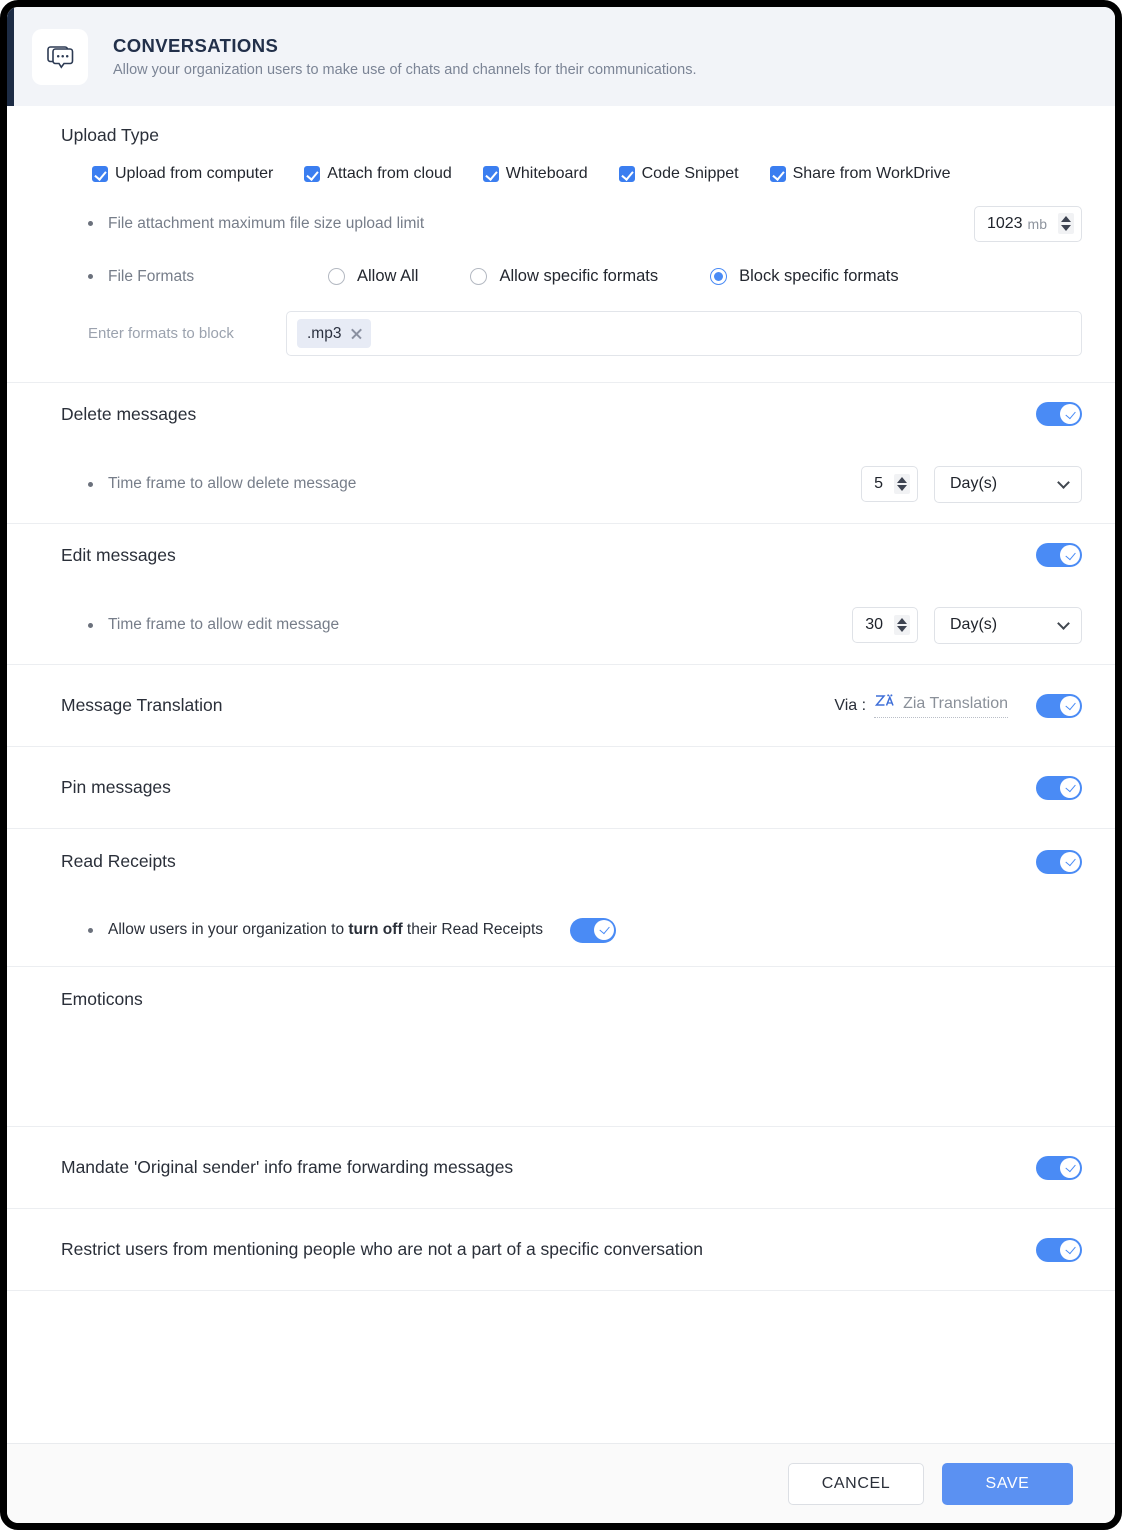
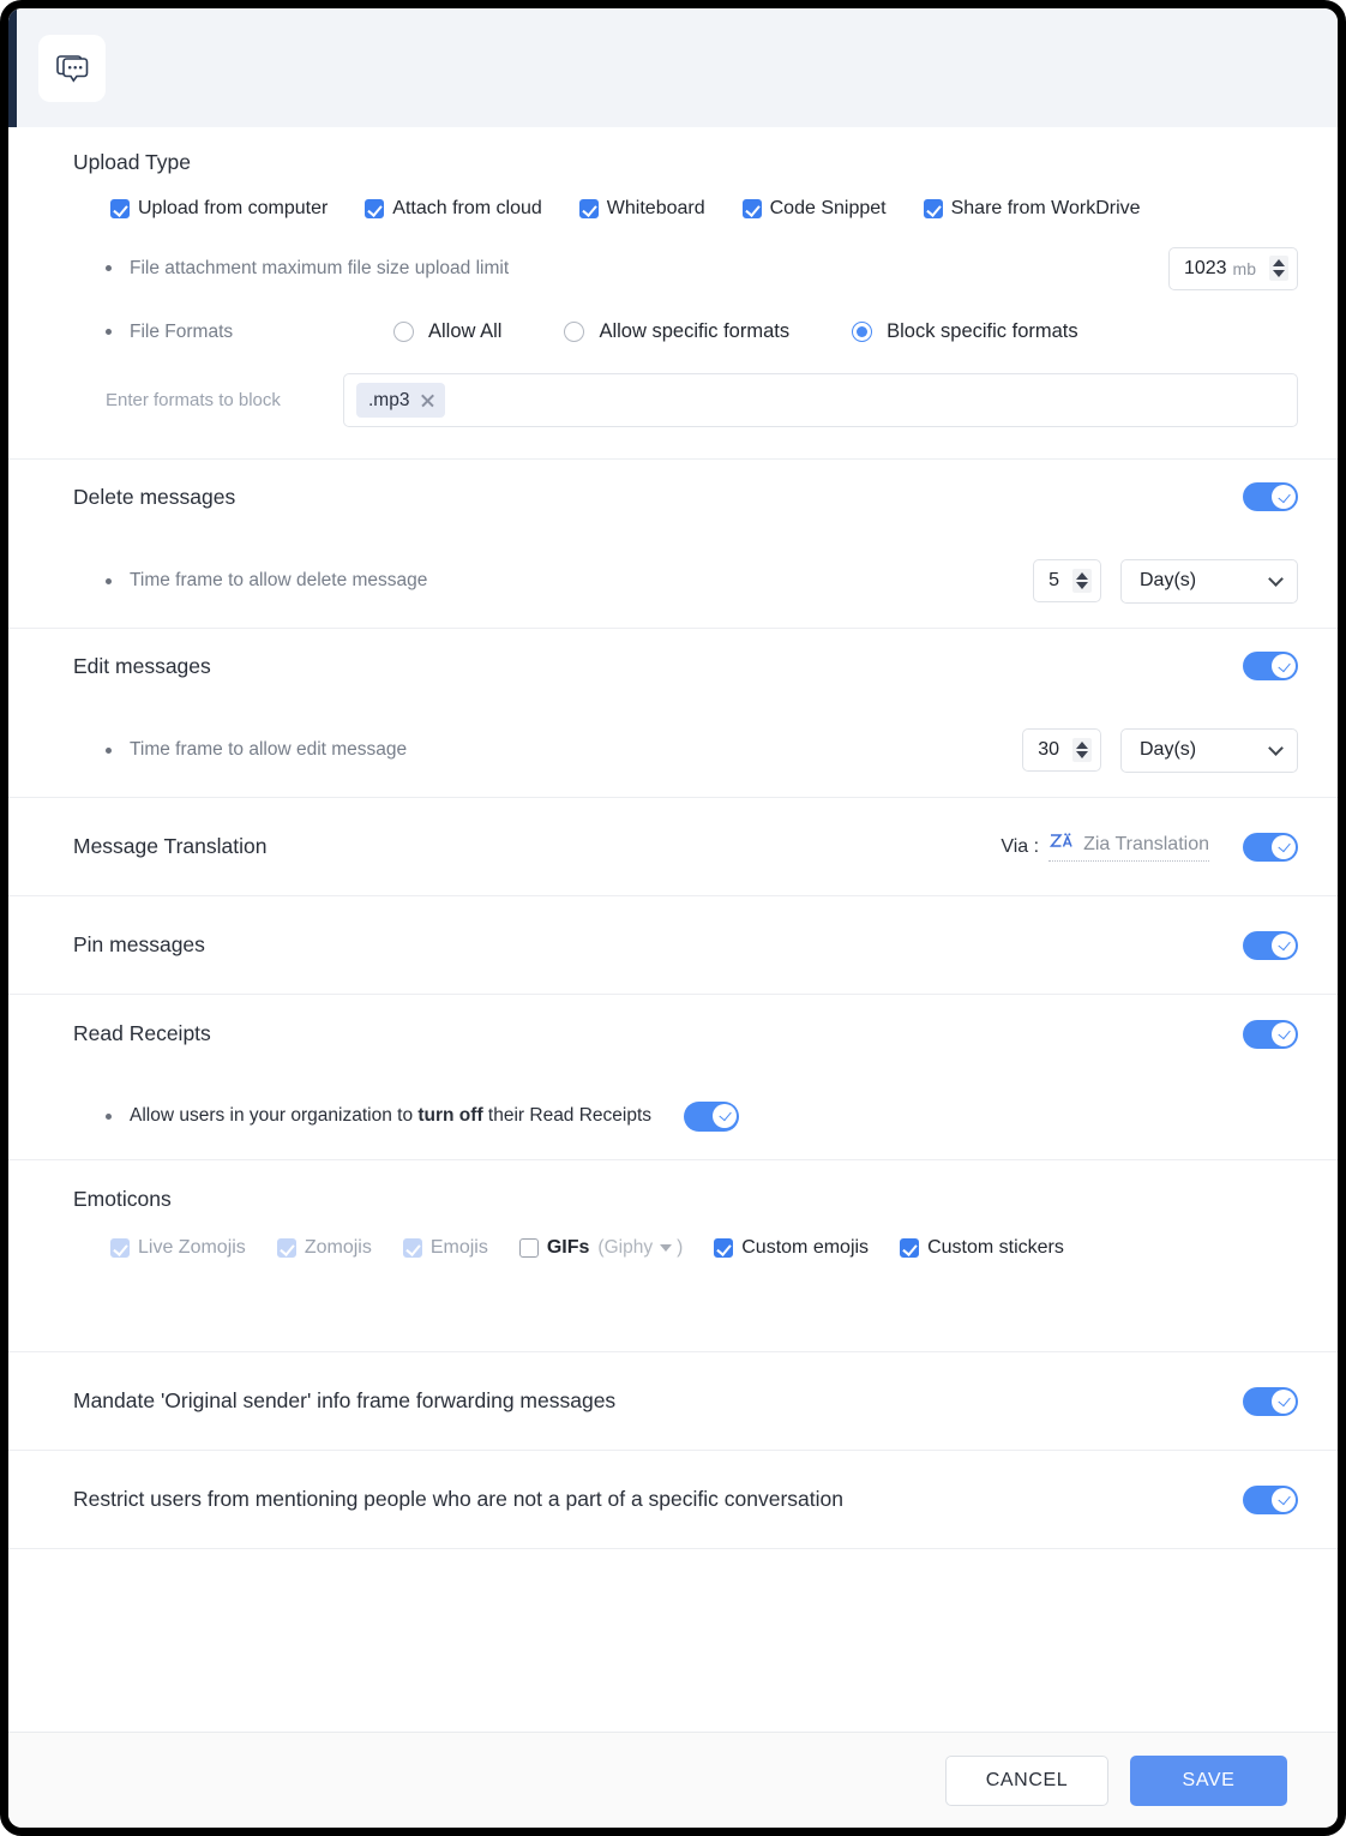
- CONVERSATIONS
- Allow your organization users to make use of chats and channels for their communications.
  Upload Type
  Upload from computer
  Attach from cloud
  Whiteboard
  Code Snippet
  Share from WorkDrive
  File attachment maximum file size upload limit
  1023
  mb
  File Formats
  Allow All
  Allow specific formats
  Block specific formats
  Enter formats to block
  .mp3
  Delete messages
  Time frame to allow delete message
  5
  Day(s)
  Edit messages
  Time frame to allow edit message
  30
  Day(s)
  Message Translation
  Via :
  Zia Translation
  Pin messages
  Read Receipts
  Allow users in your organization to turn off their Read Receipts
  Emoticons
+ Live Zomojis
+ Zomojis
+ Emojis
+ GIFs
+ (
+ Giphy
+ )
+ Custom emojis
+ Custom stickers
  Mandate 'Original sender' info frame forwarding messages
  Restrict users from mentioning people who are not a part of a specific conversation
  CANCEL
  SAVE
